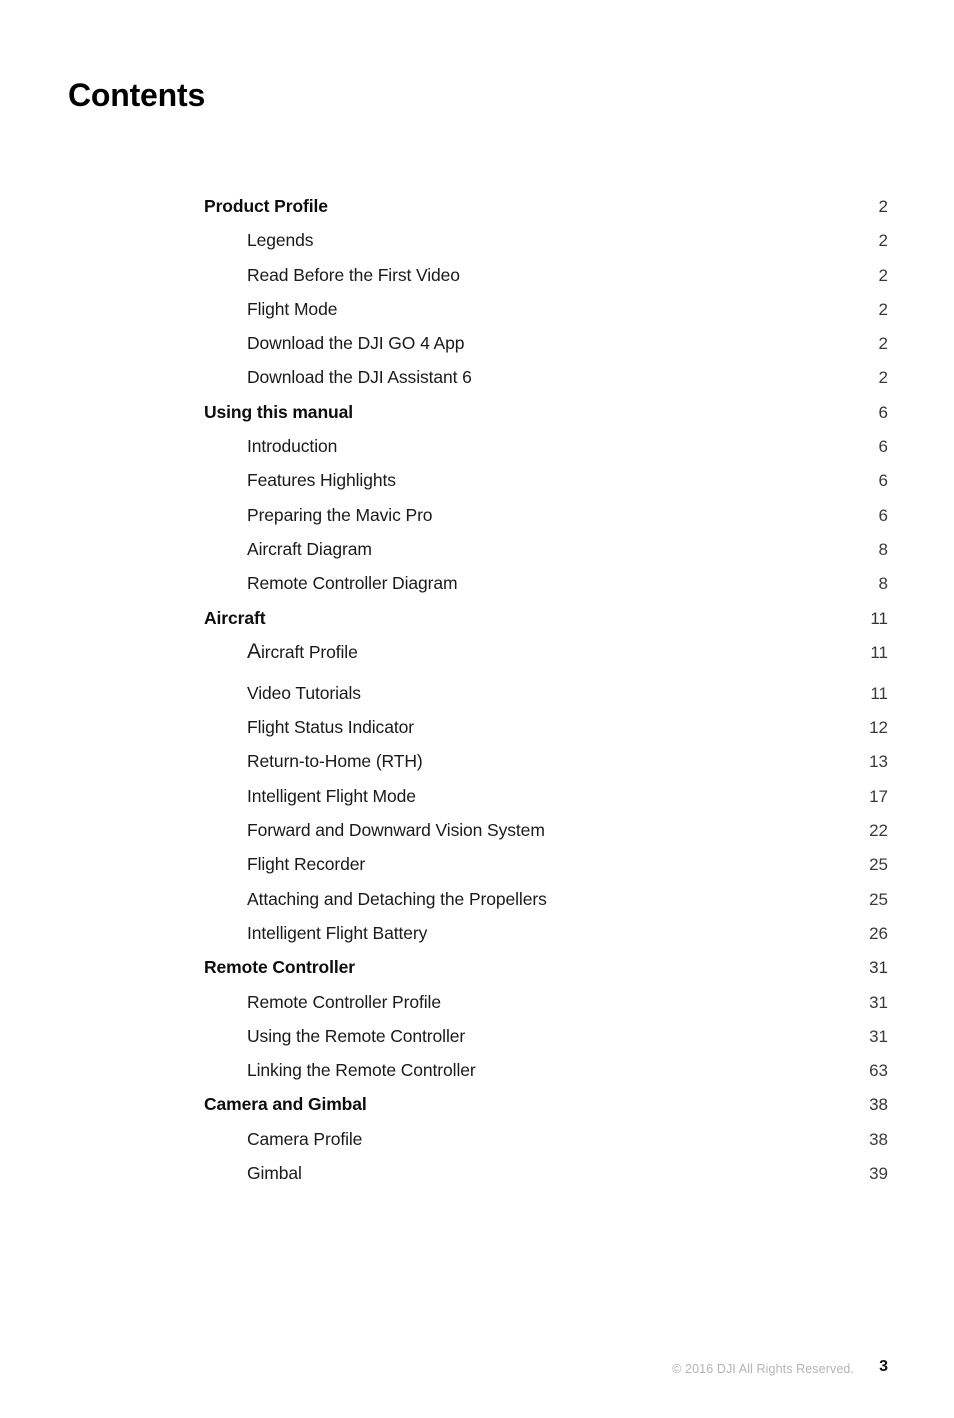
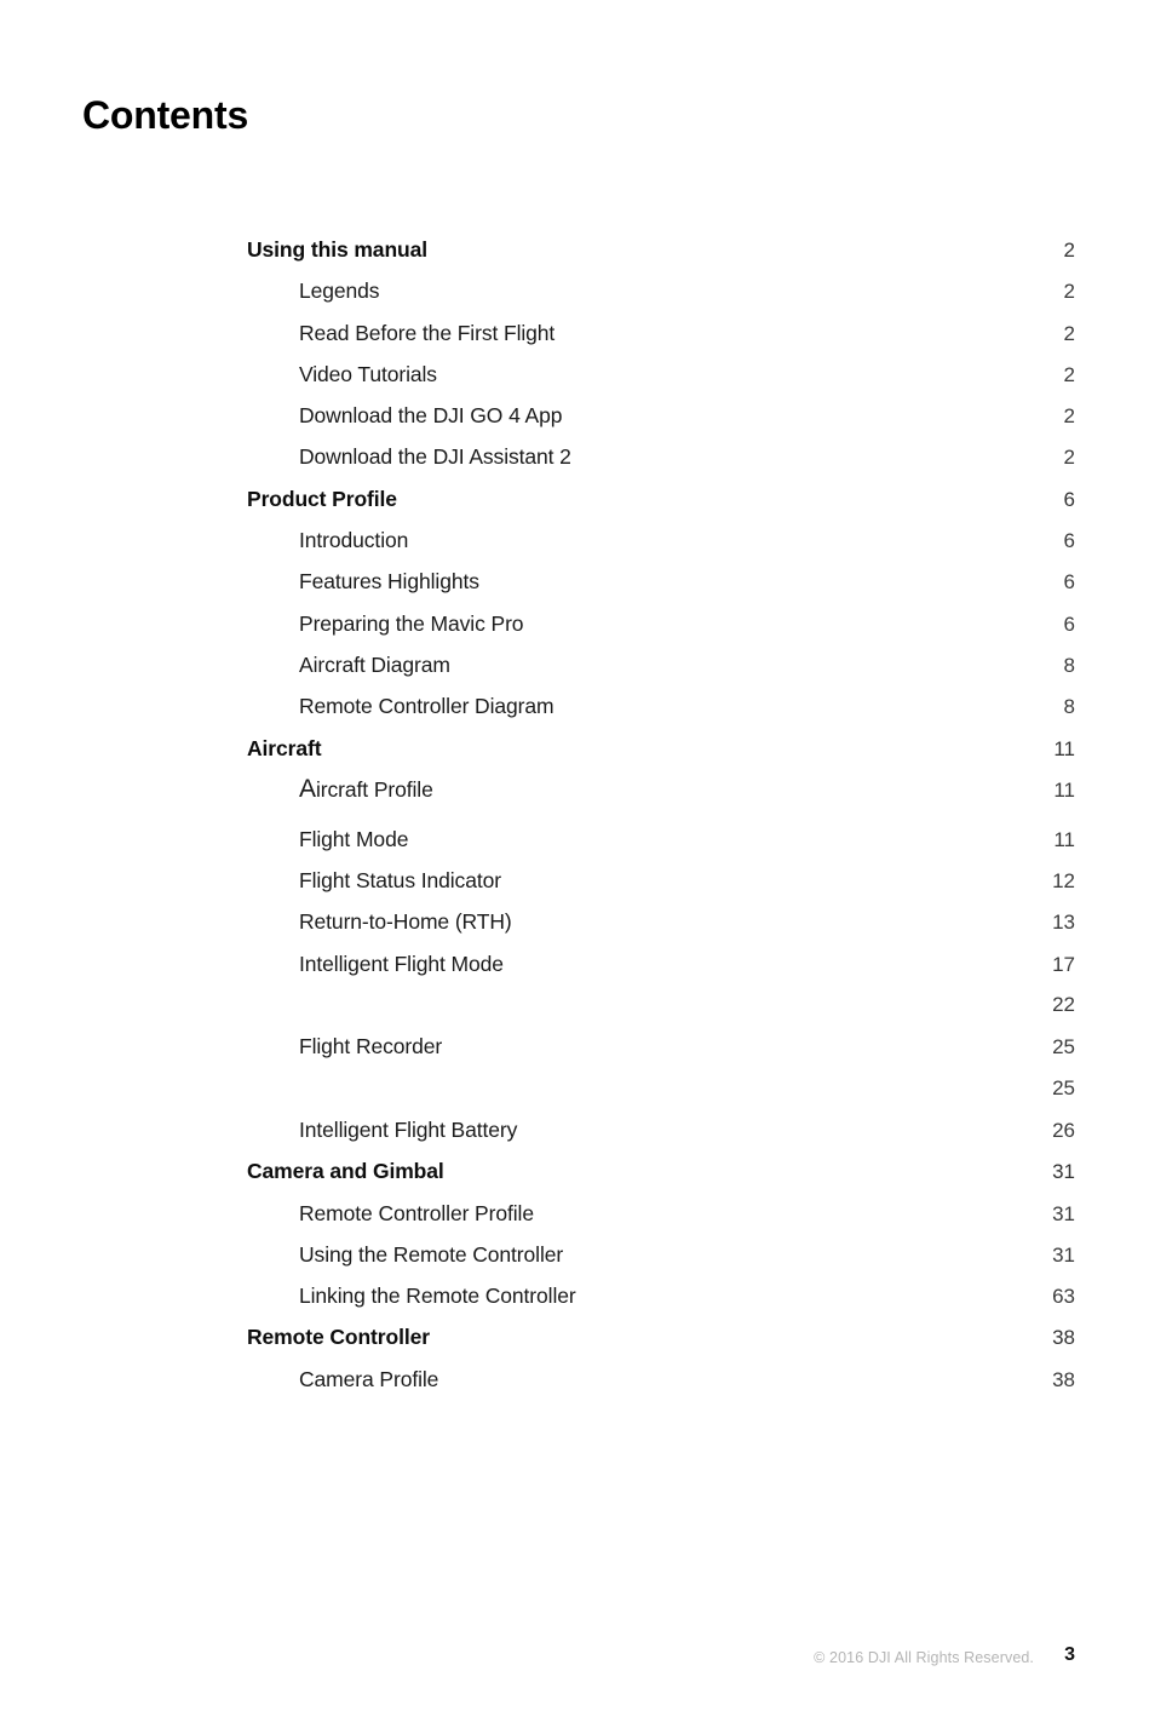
  Contents
- Product Profile
+ Using this manual
  2
  Legends
  2
- Read Before the First Video
+ Read Before the First Flight
  2
- Flight Mode
+ Video Tutorials
  2
  Download the DJI GO 4 App
  2
- Download the DJI Assistant 6
+ Download the DJI Assistant 2
  2
- Using this manual
+ Product Profile
  6
  Introduction
  6
  Features Highlights
  6
  Preparing the Mavic Pro
  6
  Aircraft Diagram
  8
  Remote Controller Diagram
  8
  Aircraft
  11
  Aircraft Profile
  11
- Video Tutorials
+ Flight Mode
  11
  Flight Status Indicator
  12
  Return-to-Home (RTH)
  13
  Intelligent Flight Mode
  17
- Forward and Downward Vision System
  22
  Flight Recorder
  25
- Attaching and Detaching the Propellers
  25
  Intelligent Flight Battery
  26
- Remote Controller
+ Camera and Gimbal
  31
  Remote Controller Profile
  31
  Using the Remote Controller
  31
  Linking the Remote Controller
  63
- Camera and Gimbal
+ Remote Controller
  38
  Camera Profile
  38
- Gimbal
- 39
  © 2016 DJI All Rights Reserved.
  3
